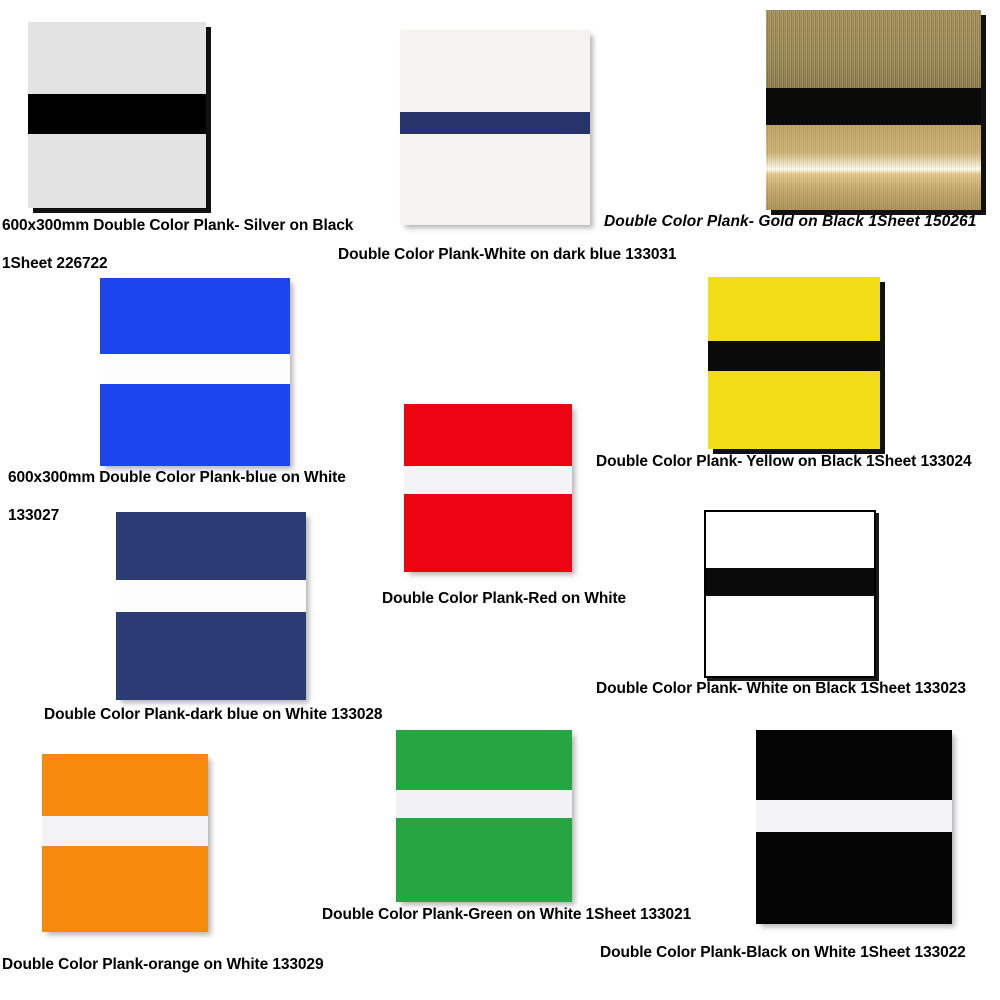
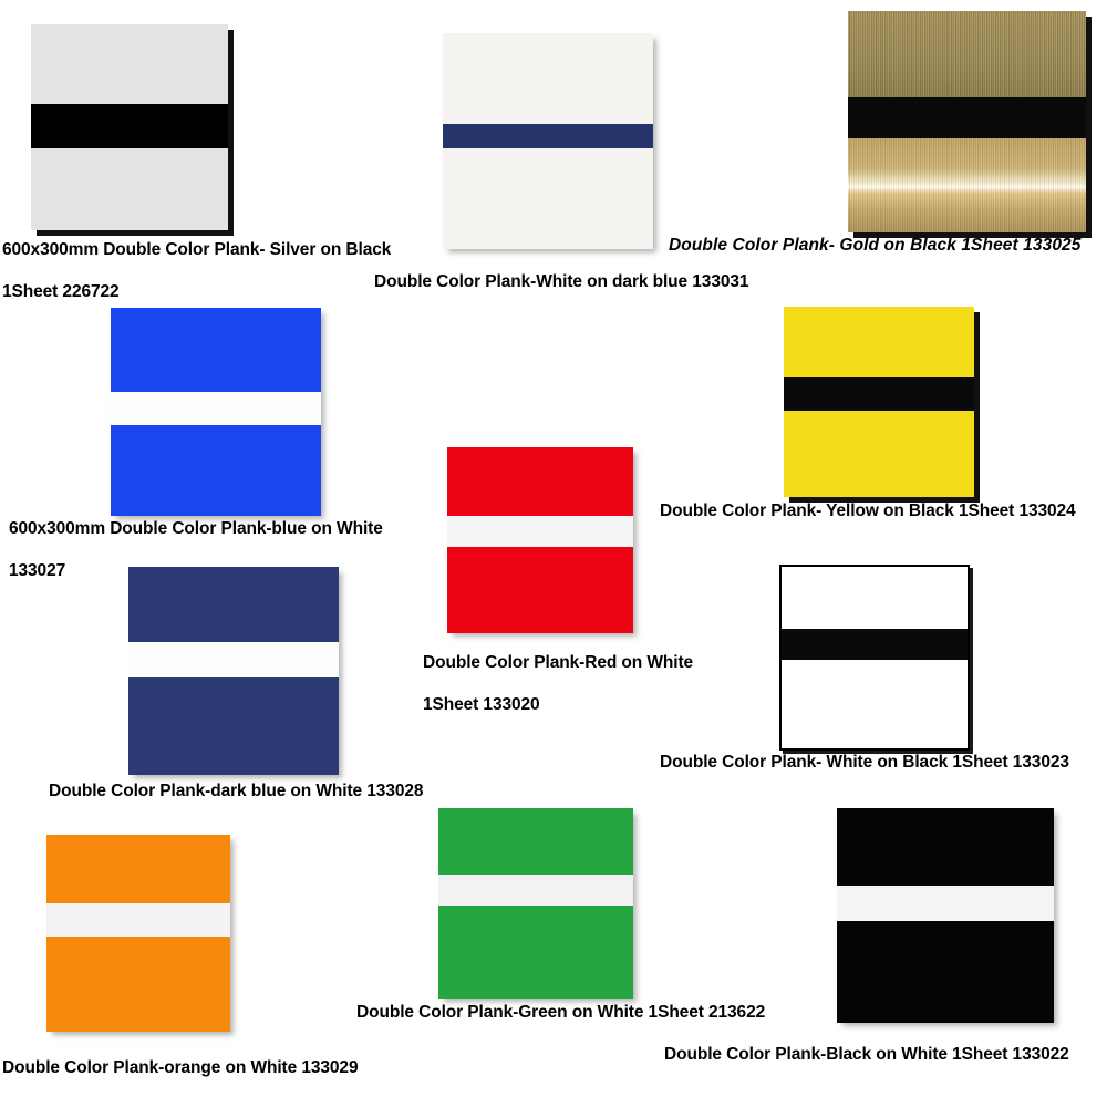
  600x300mm Double Color Plank- Silver on Black
  1Sheet 226722
  Double Color Plank-White on dark blue 133031
- Double Color Plank- Gold on Black 1Sheet 150261
+ Double Color Plank- Gold on Black 1Sheet 133025
  600x300mm Double Color Plank-blue on White
  133027
  Double Color Plank- Yellow on Black 1Sheet 133024
  Double Color Plank-Red on White
+ 1Sheet 133020
  Double Color Plank-dark blue on White 133028
  Double Color Plank- White on Black 1Sheet 133023
  Double Color Plank-orange on White 133029
- Double Color Plank-Green on White 1Sheet 133021
+ Double Color Plank-Green on White 1Sheet 213622
  Double Color Plank-Black on White 1Sheet 133022
